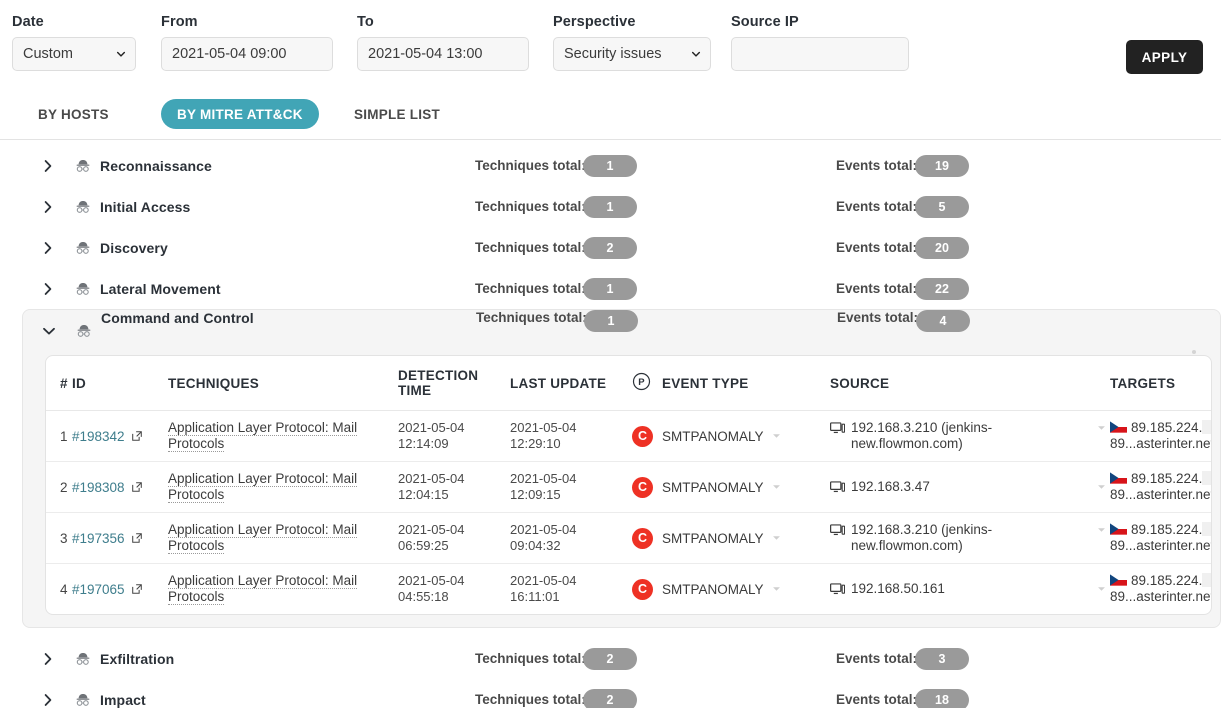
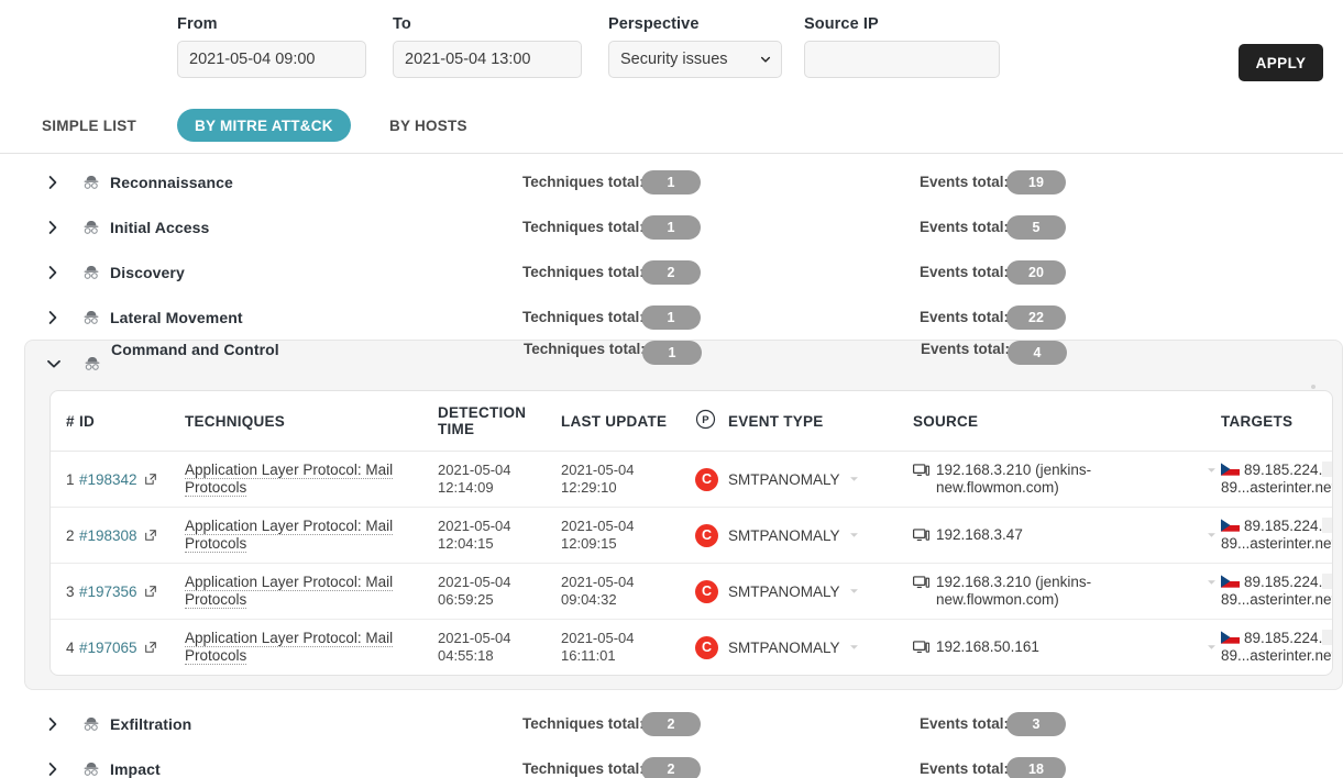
- Date
- Custom
  From
  2021-05-04 09:00
  To
  2021-05-04 13:00
  Perspective
  Security issues
  Source IP
  APPLY
- BY HOSTS
+ SIMPLE LIST
  BY MITRE ATT&CK
- SIMPLE LIST
+ BY HOSTS
  Reconnaissance
  Techniques total
  1
  Events total
  19
  Initial Access
  Techniques total
  1
  Events total
  5
  Discovery
  Techniques total
  2
  Events total
  20
  Lateral Movement
  Techniques total
  1
  Events total
  22
  Command and Control
  Techniques total
  1
  Events total
  4
  #	ID	TECHNIQUES	DETECTION TIME	LAST UPDATE	P	EVENT TYPE	SOURCE	TARGETS
  1	#198342	Application Layer Protocol: Mail Protocols	2021-05-04 12:14:09	2021-05-04 12:29:10	C	SMTPANOMALY	192.168.3.210 (jenkins-new.flowmon.com)	89.185.224. 89...asterinter.ne
  2	#198308	Application Layer Protocol: Mail Protocols	2021-05-04 12:04:15	2021-05-04 12:09:15	C	SMTPANOMALY	192.168.3.47	89.185.224. 89...asterinter.ne
  3	#197356	Application Layer Protocol: Mail Protocols	2021-05-04 06:59:25	2021-05-04 09:04:32	C	SMTPANOMALY	192.168.3.210 (jenkins-new.flowmon.com)	89.185.224. 89...asterinter.ne
  4	#197065	Application Layer Protocol: Mail Protocols	2021-05-04 04:55:18	2021-05-04 16:11:01	C	SMTPANOMALY	192.168.50.161	89.185.224. 89...asterinter.ne
  Exfiltration
  Techniques total
  2
  Events total
  3
  Impact
  Techniques total
  2
  Events total
  18
